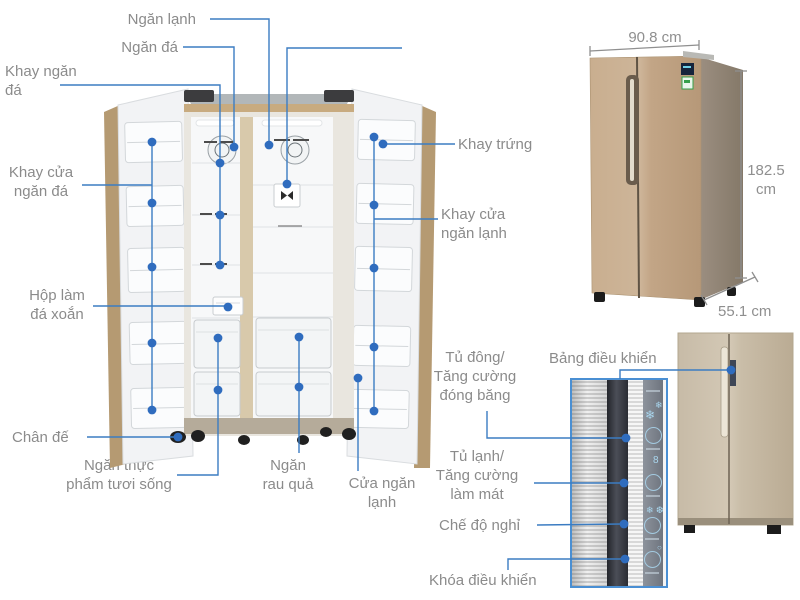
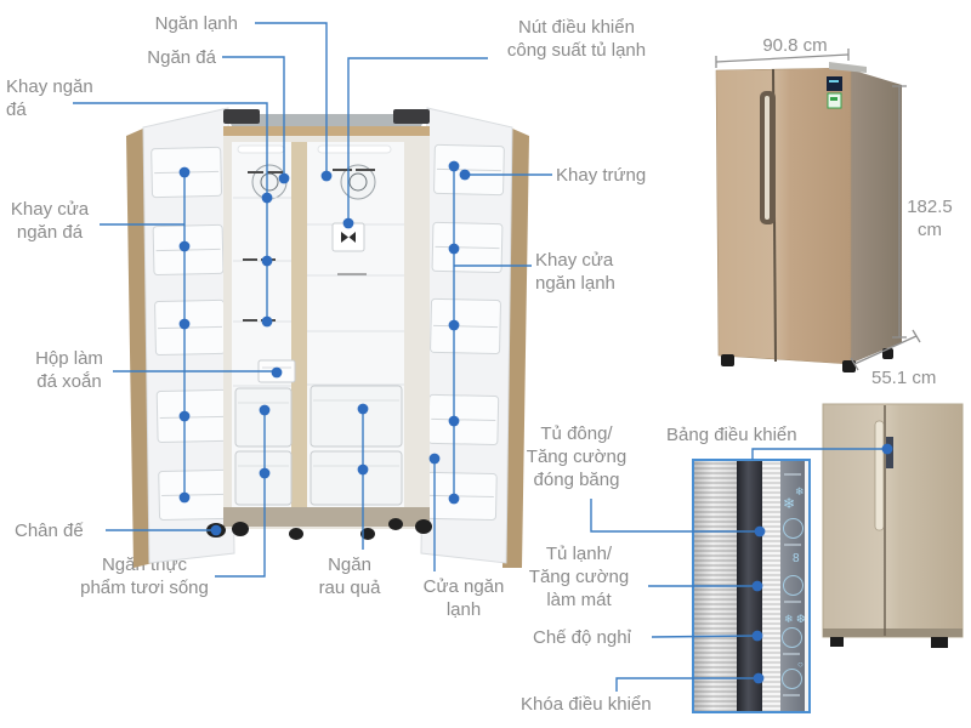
  ❄
  ❄
  8
  ❄
  ❆
  ○
  Ngăn lạnh
  Ngăn đá
  Khay ngăn
  đá
  Khay cửa
  ngăn đá
  Hộp làm
  đá xoắn
  Chân đế
  Ngă thực
  phẩm tươi sống
  Ngăn
  rau quả
  Cửa ngăn
  lạnh
+ Nút điều khiển
+ công suất tủ lạnh
  Khay trứng
  Khay cửa
  ngăn lạnh
  Tủ đông/
  Tăng cường
  đóng băng
  Bảng điều khiển
  Tủ lạnh/
  Tăng cường
  làm mát
  Chế độ nghỉ
  Khóa điều khiển
  90.8 cm
  182.5
  cm
  55.1 cm
